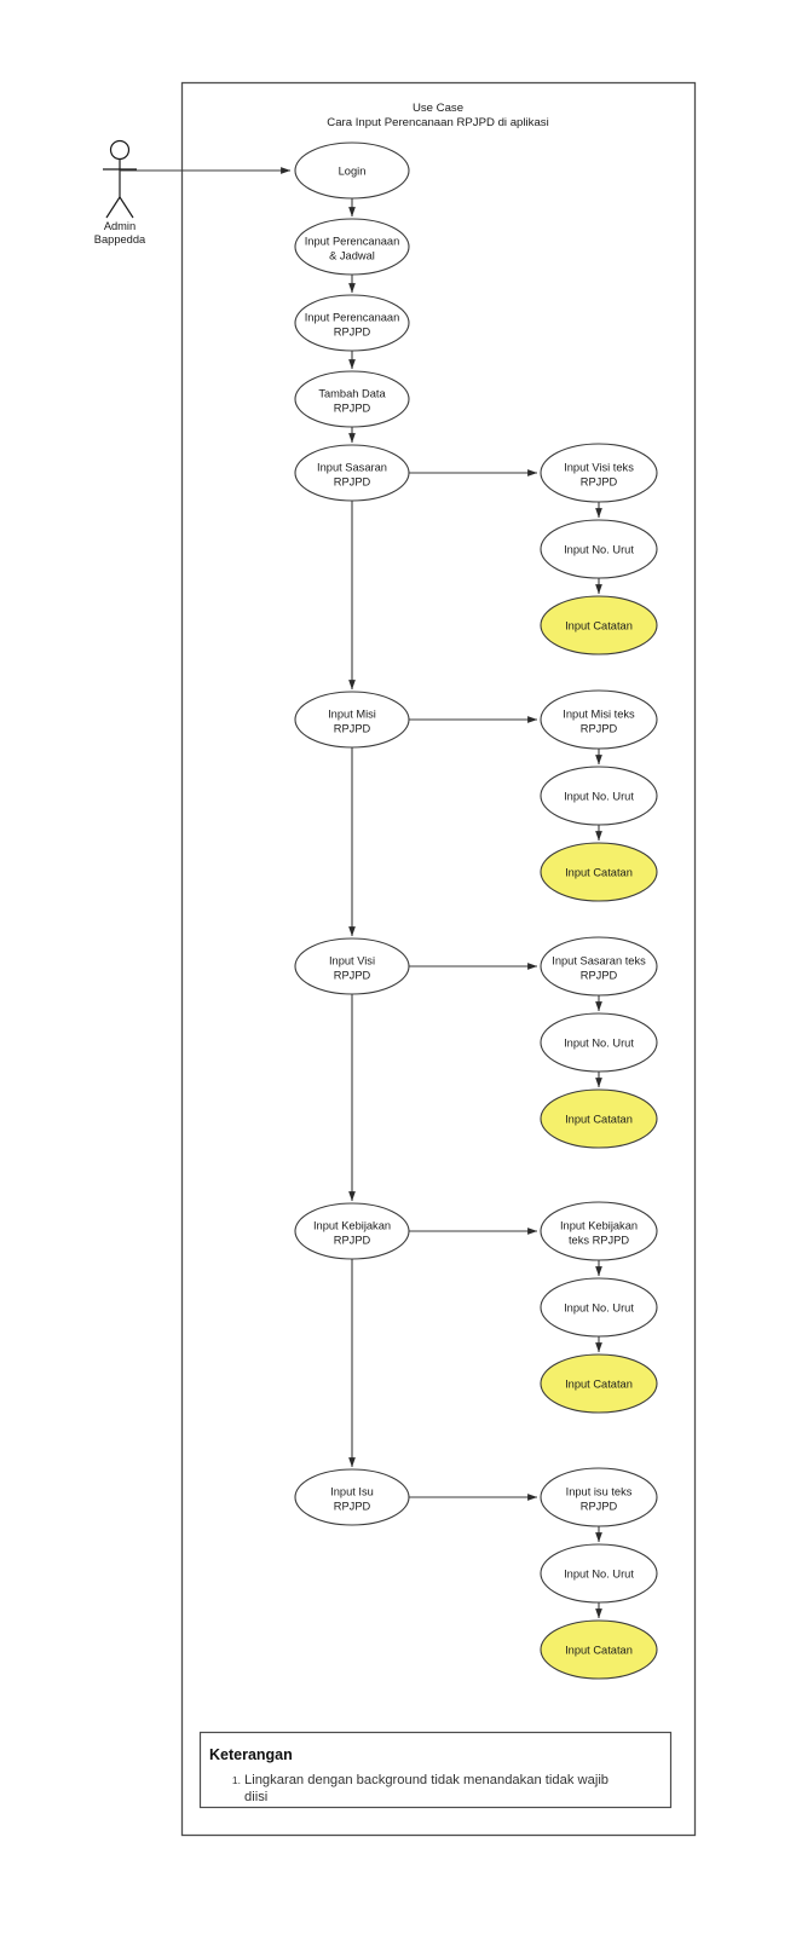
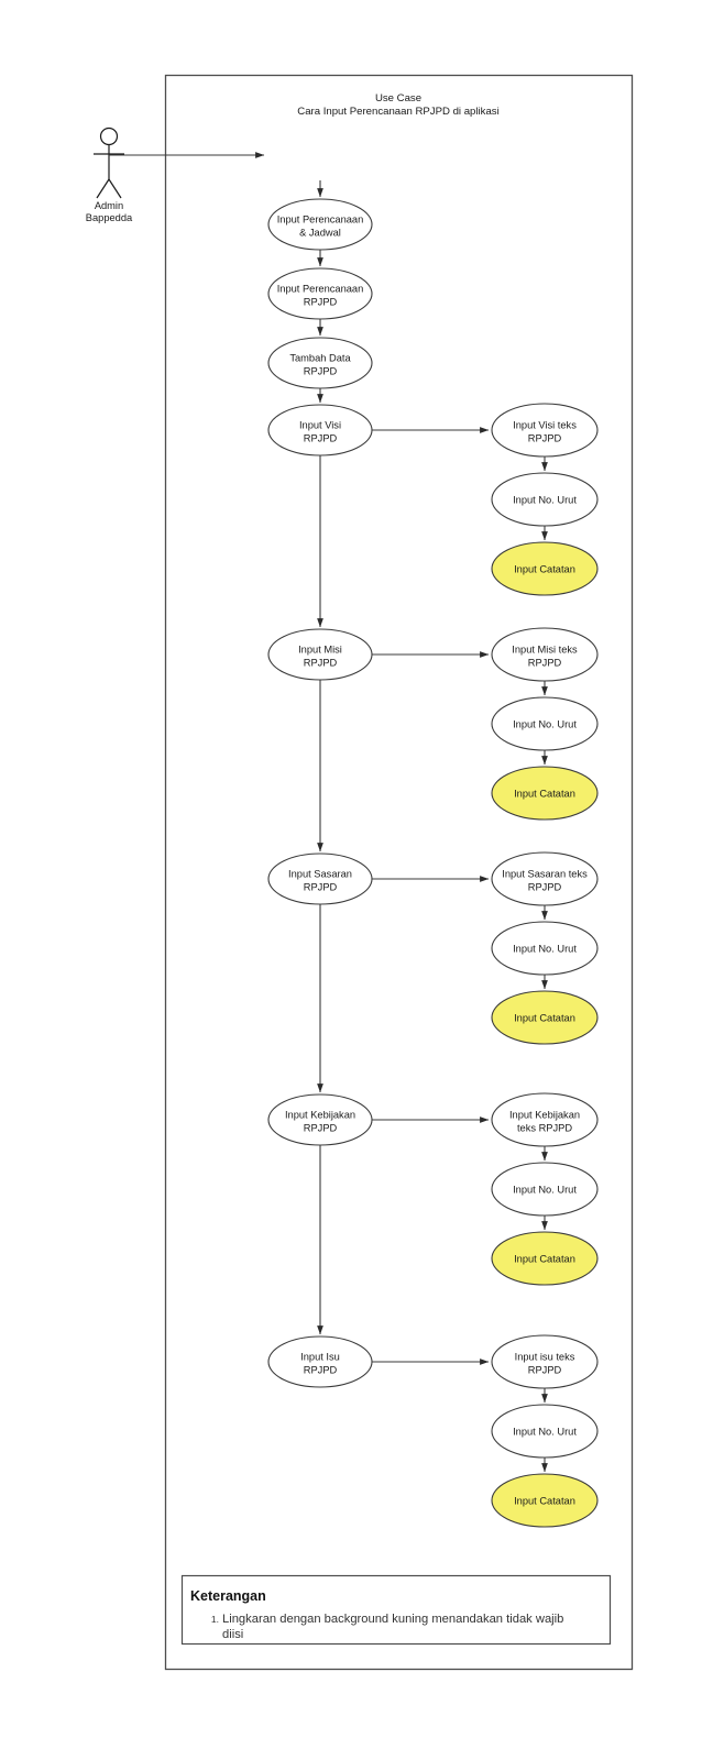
  Use Case
  Cara Input Perencanaan RPJPD di aplikasi
  Admin
  Bappedda
- Login
  Input Perencanaan
  & Jadwal
  Input Perencanaan
  RPJPD
  Tambah Data
  RPJPD
- Input Sasaran
+ Input Visi
  RPJPD
  Input Misi
  RPJPD
- Input Visi
+ Input Sasaran
  RPJPD
  Input Kebijakan
  RPJPD
  Input Isu
  RPJPD
  Input Visi teks
  RPJPD
  Input No. Urut
  Input Catatan
  Input Misi teks
  RPJPD
  Input No. Urut
  Input Catatan
  Input Sasaran teks
  RPJPD
  Input No. Urut
  Input Catatan
  Input Kebijakan
  teks RPJPD
  Input No. Urut
  Input Catatan
  Input isu teks
  RPJPD
  Input No. Urut
  Input Catatan
  Keterangan
  1.
- Lingkaran dengan background tidak menandakan tidak wajib
+ Lingkaran dengan background kuning menandakan tidak wajib
  diisi
